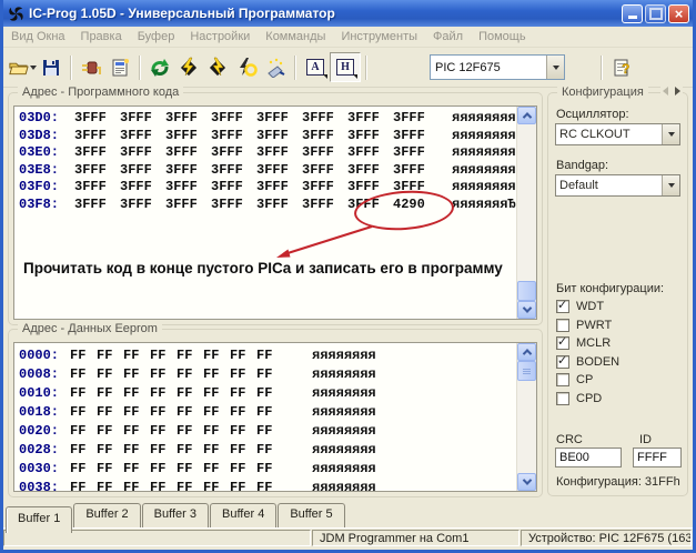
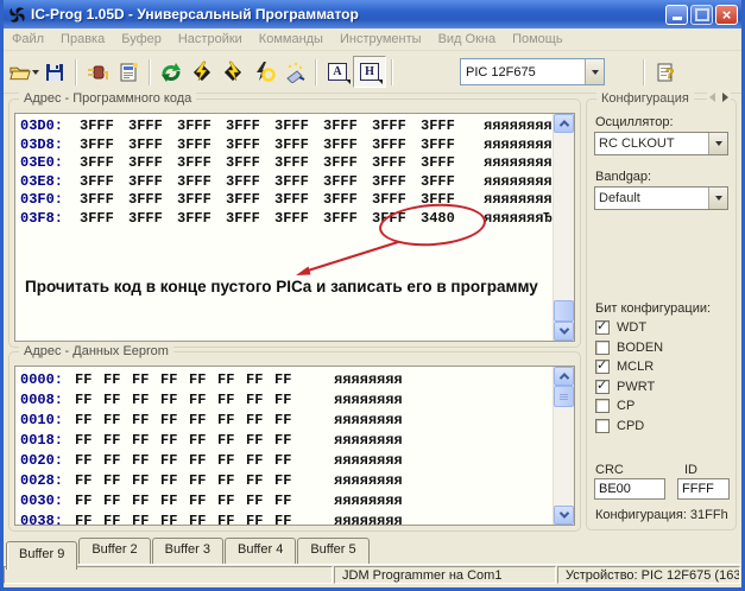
  IC-Prog 1.05D - Универсальный Программатор
  ×
- Вид Окна
+ Файл
  Правка
  Буфер
  Настройки
  Комманды
  Инструменты
- Файл
+ Вид Окна
  Помощь
  A
  H
  PIC 12F675
  ?
  Адрес - Программного кода
  03D0: 3FFF 3FFF 3FFF 3FFF 3FFF 3FFF 3FFF 3FFF яяяяяяяя
  03D8: 3FFF 3FFF 3FFF 3FFF 3FFF 3FFF 3FFF 3FFF яяяяяяяя
  03E0: 3FFF 3FFF 3FFF 3FFF 3FFF 3FFF 3FFF 3FFF яяяяяяяя
  03E8: 3FFF 3FFF 3FFF 3FFF 3FFF 3FFF 3FFF 3FFF яяяяяяяя
  03F0: 3FFF 3FFF 3FFF 3FFF 3FFF 3FFF 3FFF 3FFF яяяяяяяя
- 03F8: 3FFF 3FFF 3FFF 3FFF 3FFF 3FFF 3FFF 4290 яяяяяяяЂ
+ 03F8: 3FFF 3FFF 3FFF 3FFF 3FFF 3FFF 3FFF 3480 яяяяяяяЂ
  Прочитать код в конце пустого PICa и записать его в программу
  Адрес - Данных Eeprom
  0000: FF FF FF FF FF FF FF FF яяяяяяяя
  0008: FF FF FF FF FF FF FF FF яяяяяяяя
  0010: FF FF FF FF FF FF FF FF яяяяяяяя
  0018: FF FF FF FF FF FF FF FF яяяяяяяя
  0020: FF FF FF FF FF FF FF FF яяяяяяяя
  0028: FF FF FF FF FF FF FF FF яяяяяяяя
  0030: FF FF FF FF FF FF FF FF яяяяяяяя
  0038: FF FF FF FF FF FF FF FF яяяяяяяя
  Конфигурация
  Осциллятор:
  RC CLKOUT
  Bandgap:
  Default
  Бит конфигурации:
  WDT
- PWRT
+ BODEN
  MCLR
- BODEN
+ PWRT
  CP
  CPD
  CRC
  ID
  BE00
  FFFF
  Конфигурация: 31FFh
- Buffer 1
+ Buffer 9
  Buffer 2
  Buffer 3
  Buffer 4
  Buffer 5
  JDM Programmer на Com1
  Устройство: PIC 12F675 (163
